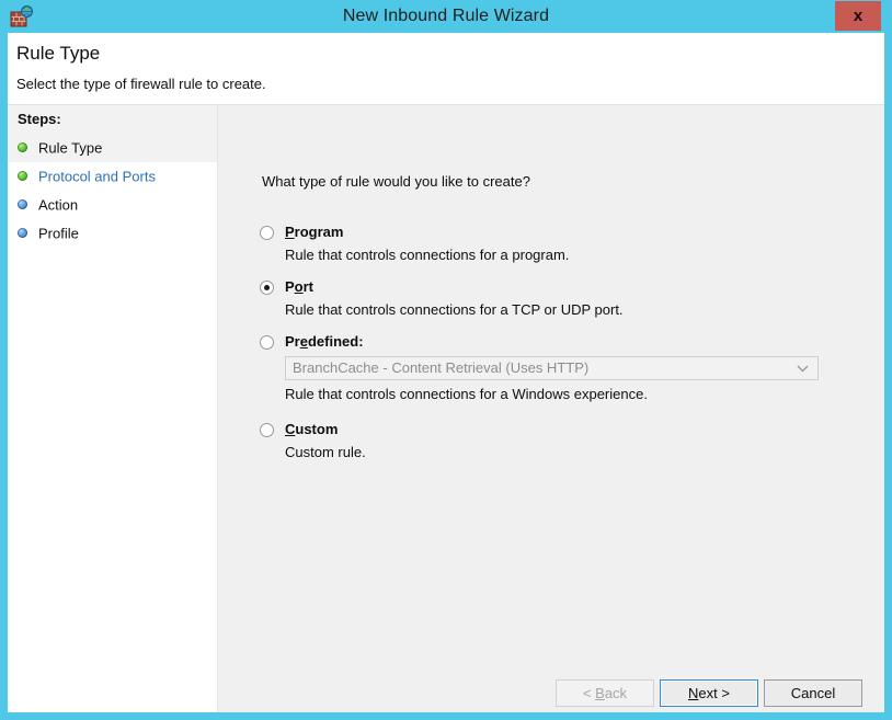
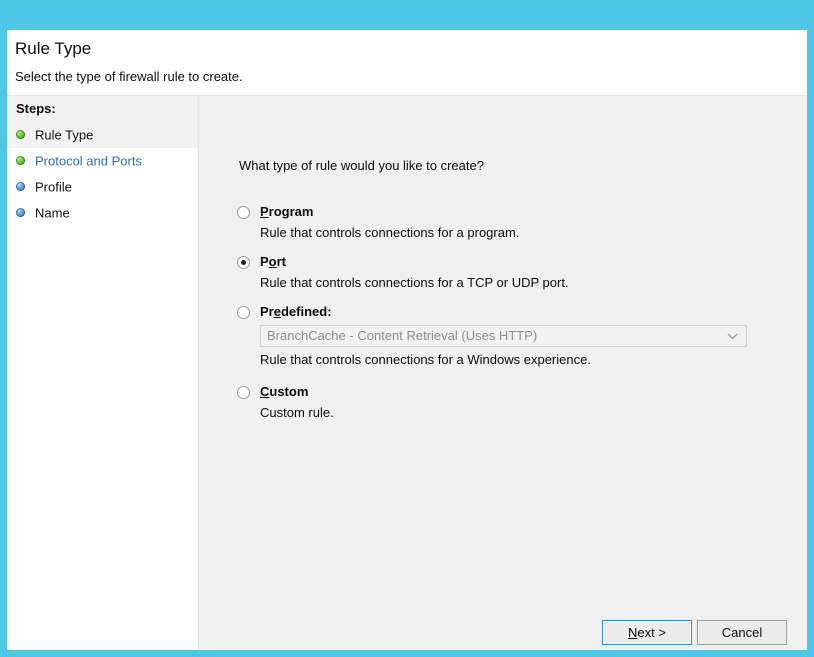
- New Inbound Rule Wizard
- x
  Rule Type
  Select the type of firewall rule to create.
  Steps:
  Rule Type
  Protocol and Ports
- Action
  Profile
+ Name
  What type of rule would you like to create?
  Program
  Rule that controls connections for a program.
  Port
  Rule that controls connections for a TCP or UDP port.
  Predefined:
  BranchCache - Content Retrieval (Uses HTTP)
  Rule that controls connections for a Windows experience.
  Custom
  Custom rule.
- < Back
  Next >
  Cancel
